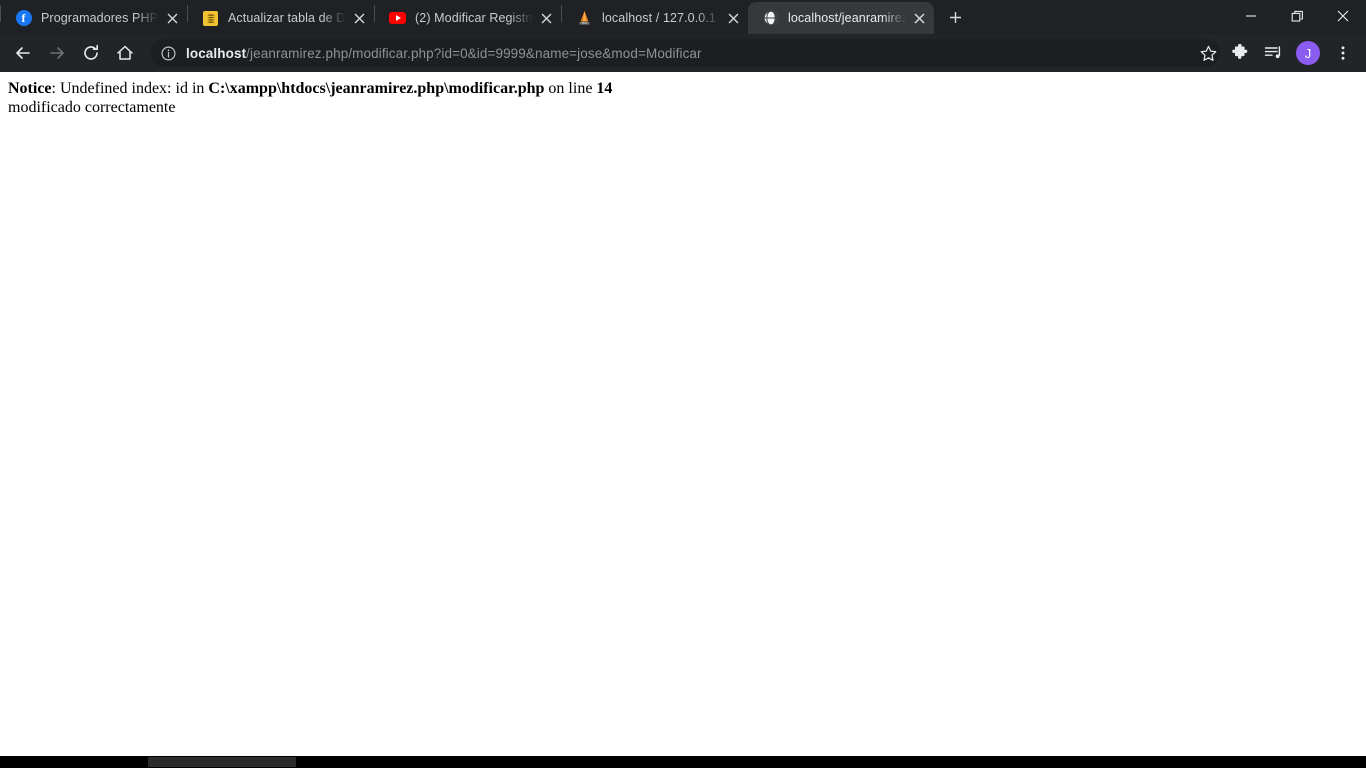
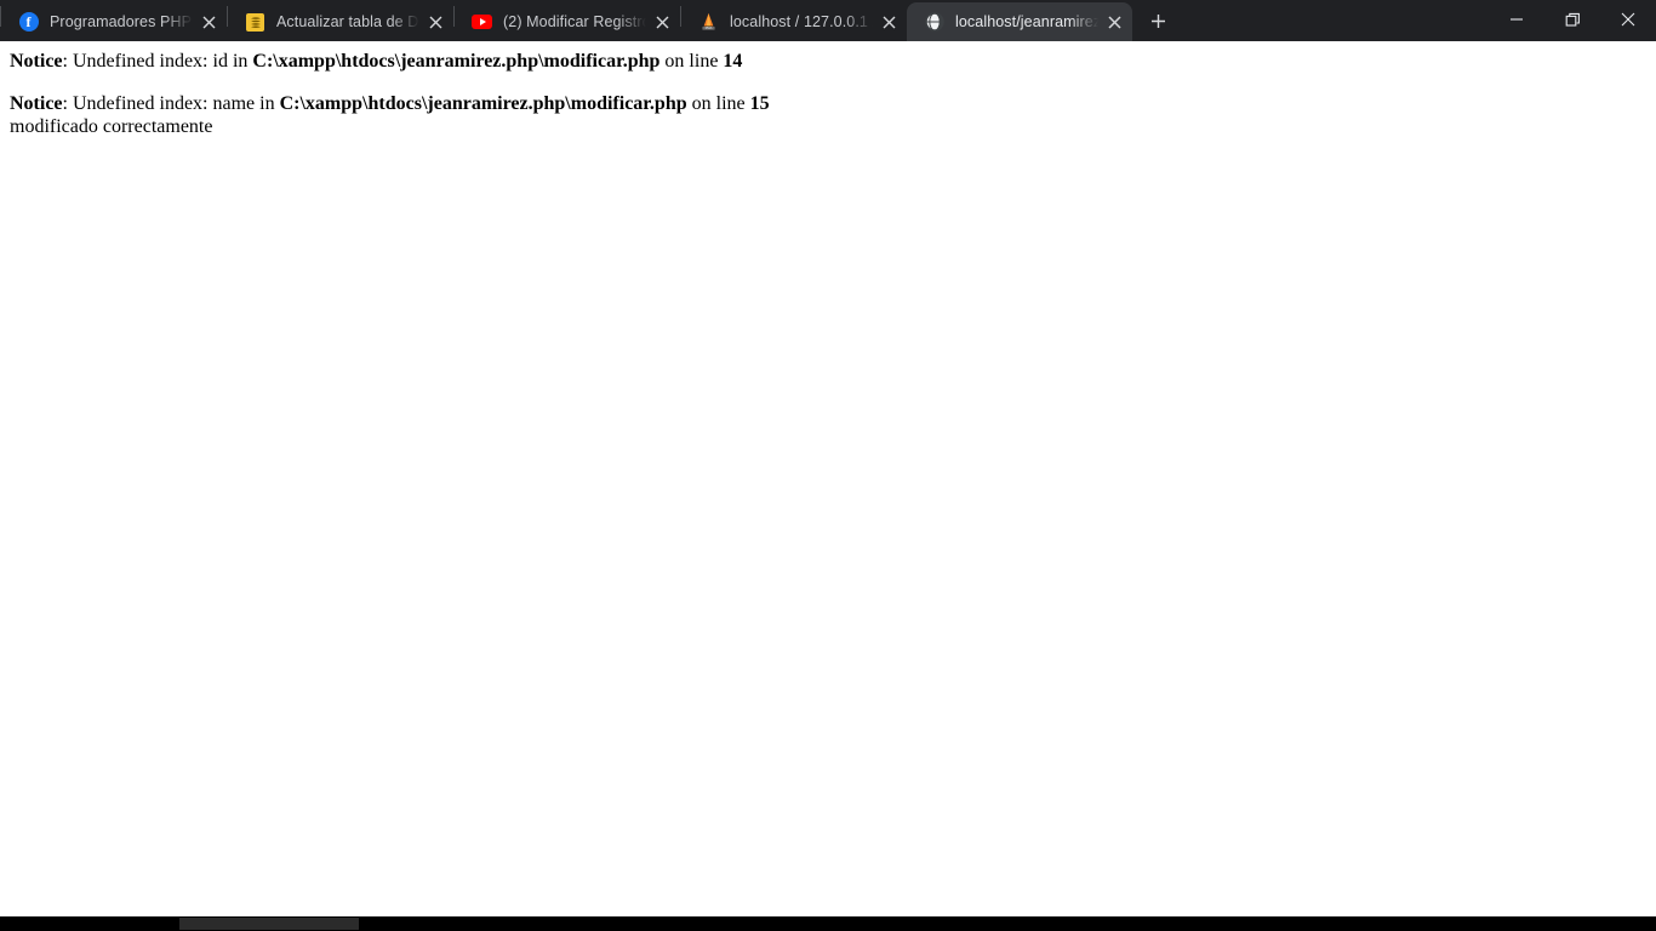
  f
  Programadores PHP
  Actualizar tabla de D
  (2) Modificar Registr
  localhost / 127.0.0.1
  localhost/jeanramirez
- localhost/jeanramirez.php/modificar.php?id=0&id=9999&name=jose&mod=Modificar
- J
  Notice: Undefined index: id in C:\xampp\htdocs\jeanramirez.php\modificar.php on line 14
+ Notice: Undefined index: name in C:\xampp\htdocs\jeanramirez.php\modificar.php on line 15
  modificado correctamente
